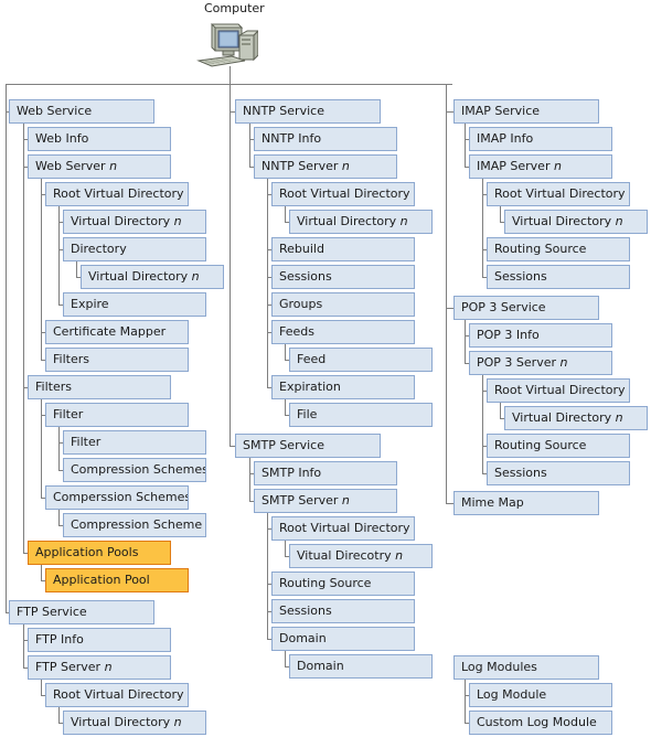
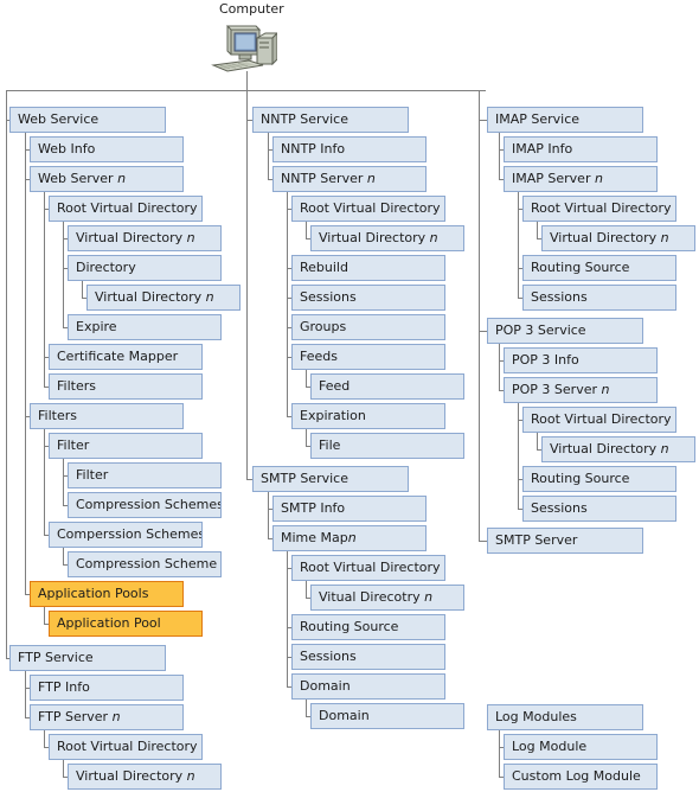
  Computer
  Web Service
  Web Info
  Web Server n
  Root Virtual Directory
  Virtual Directory n
  Directory
  Virtual Directory n
  Expire
  Certificate Mapper
  Filters
  Filters
  Filter
  Filter
  Compression Schemes
  Comperssion Scheme
  Compression Scheme
  Application Pools
  Application Pool
  FTP Service
  FTP Info
  FTP Server n
  Root Virtual Directory
  Virtual Directory n
  NNTP Service
  NNTP Info
  NNTP Server n
  Root Virtual Directory
  Virtual Directory n
  Rebuild
  Sessions
  Groups
  Feeds
  Feed
  Expiration
  File
  SMTP Service
  SMTP Info
- SMTP Server n
+ Mime Mapn
  Root Virtual Directory
  Vitual Direcotry n
  Routing Source
  Sessions
  Domain
  Domain
  IMAP Service
  IMAP Info
  IMAP Server n
  Root Virtual Directory
  Virtual Directory n
  Routing Source
  Sessions
  POP 3 Service
  POP 3 Info
  POP 3 Server n
  Root Virtual Directory
  Virtual Directory n
  Routing Source
  Sessions
- Mime Map
+ SMTP Server
  Log Modules
  Log Module
  Custom Log Module
